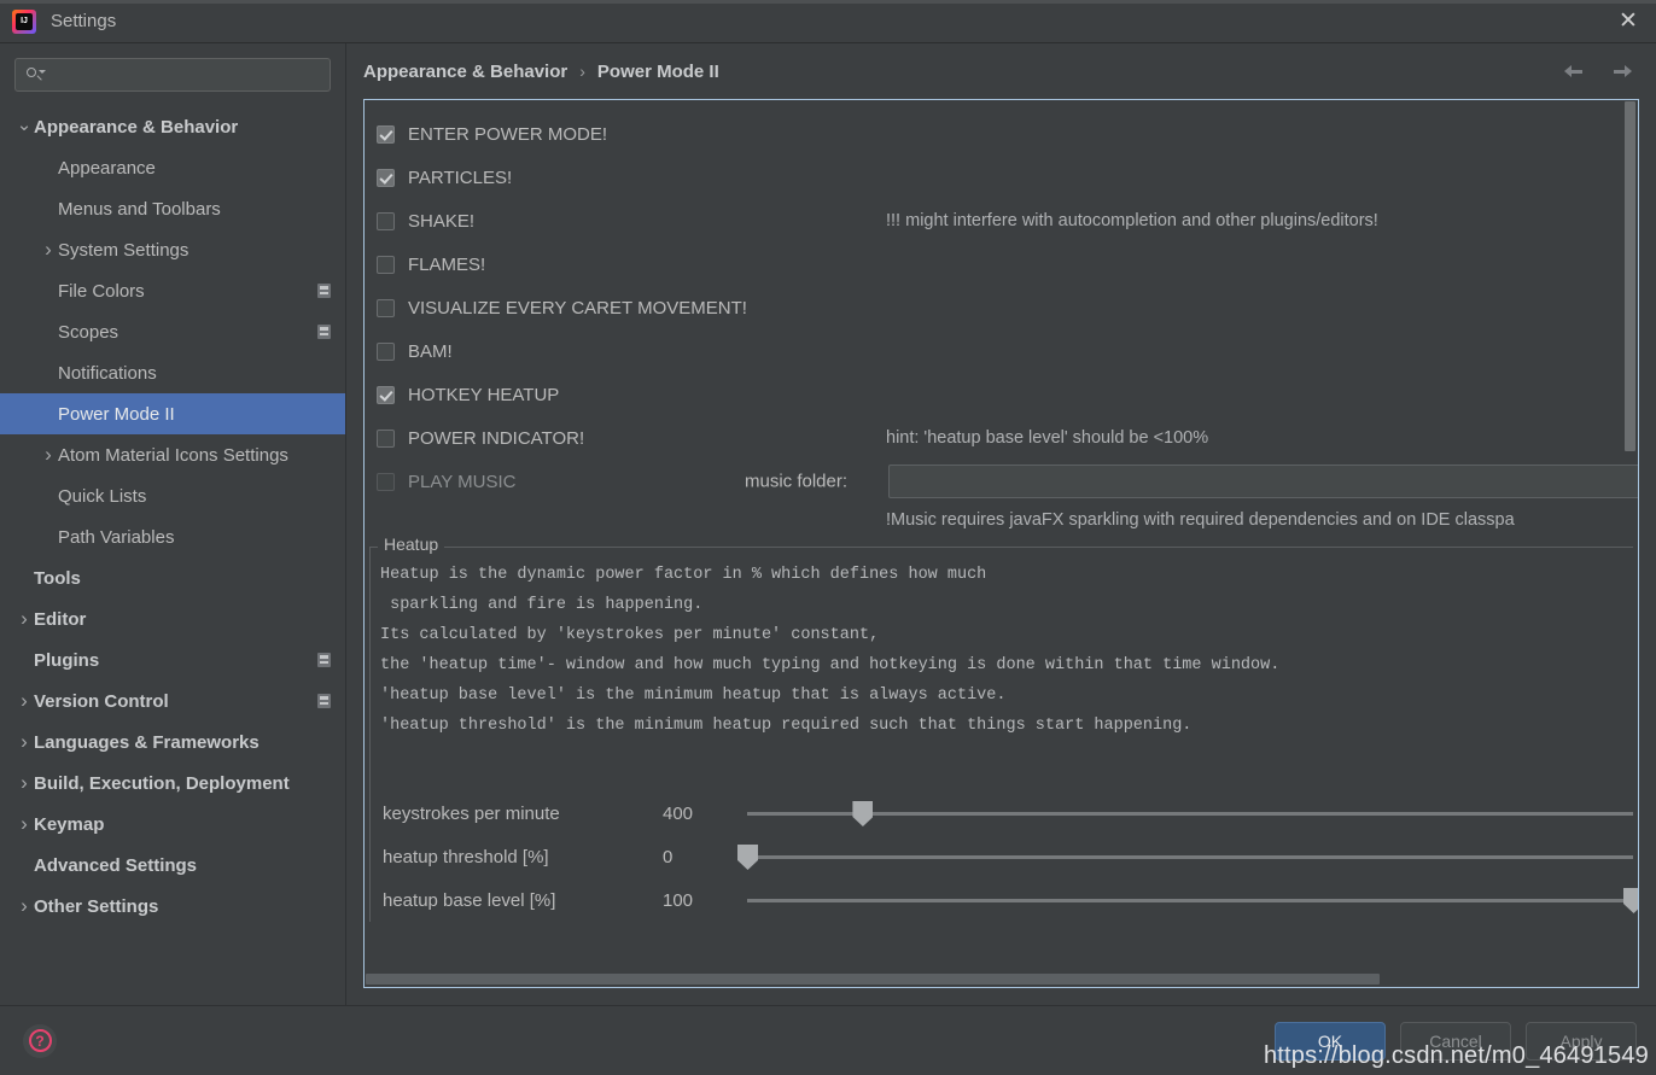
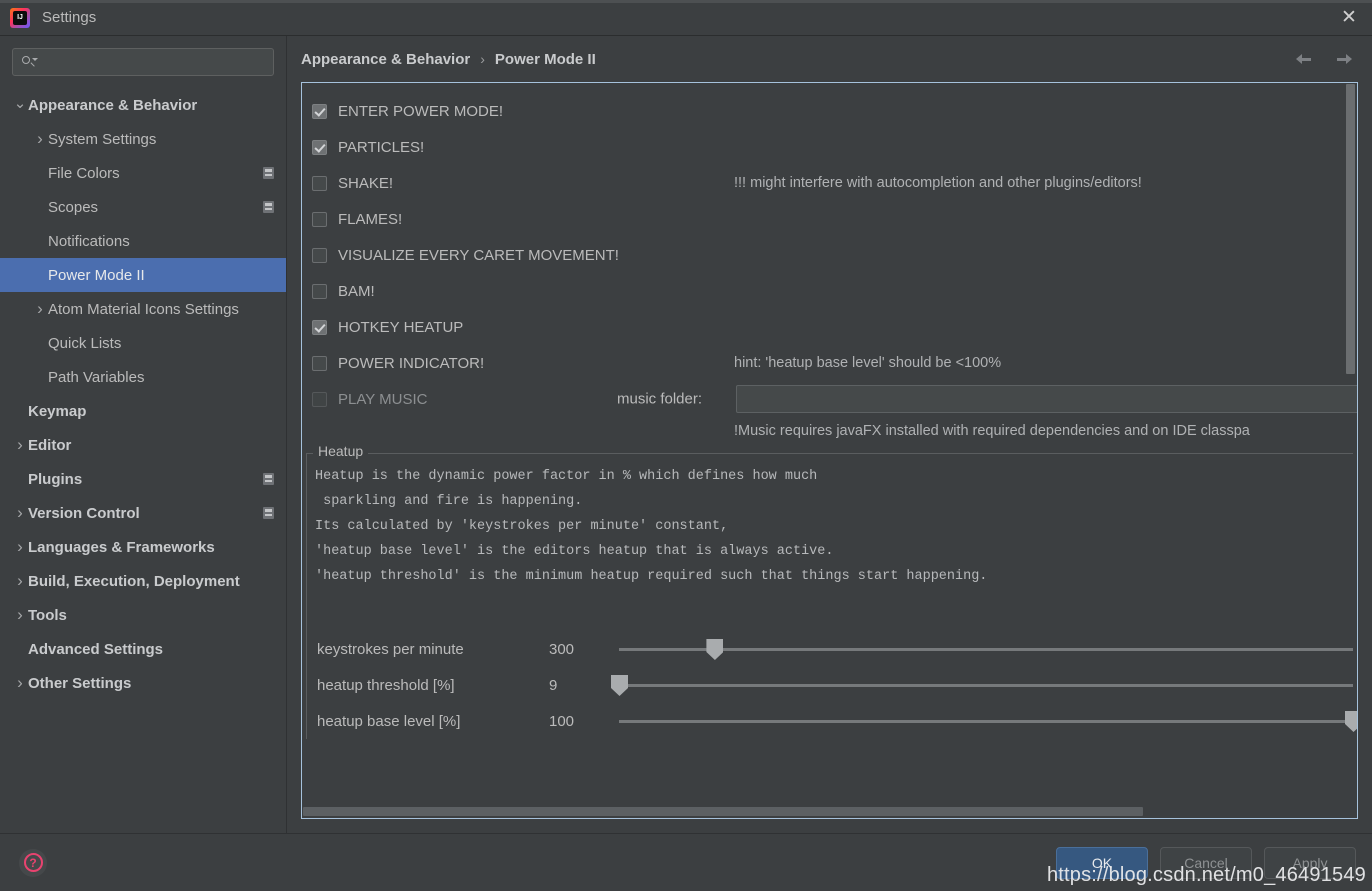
  Settings
  ✕
  ⌄
  Appearance & Behavior
- Appearance
- Menus and Toolbars
  ›
  System Settings
  File Colors
  Scopes
  Notifications
  Power Mode II
  ›
  Atom Material Icons Settings
  Quick Lists
  Path Variables
- Tools
+ Keymap
  ›
  Editor
  Plugins
  ›
  Version Control
  ›
  Languages & Frameworks
  ›
  Build, Execution, Deployment
  ›
- Keymap
+ Tools
  Advanced Settings
  ›
  Other Settings
  Appearance & Behavior
  ›
  Power Mode II
  ENTER POWER MODE!
  PARTICLES!
  SHAKE!
  !!! might interfere with autocompletion and other plugins/editors!
  FLAMES!
  VISUALIZE EVERY CARET MOVEMENT!
  BAM!
  HOTKEY HEATUP
  POWER INDICATOR!
  hint: 'heatup base level' should be <100%
  PLAY MUSIC
  music folder:
- !Music requires javaFX sparkling with required dependencies and on IDE classpa
+ !Music requires javaFX installed with required dependencies and on IDE classpa
  Heatup
  Heatup is the dynamic power factor in % which defines how much
  sparkling and fire is happening.
  Its calculated by 'keystrokes per minute' constant,
- the 'heatup time'- window and how much typing and hotkeying is done within that time window.
- 'heatup base level' is the minimum heatup that is always active.
+ 'heatup base level' is the editors heatup that is always active.
  'heatup threshold' is the minimum heatup required such that things start happening.
  keystrokes per minute
- 400
+ 300
  heatup threshold [%]
- 0
+ 9
  heatup base level [%]
  100
  ?
  OK
  Cancel
  Apply
  https://blog.csdn.net/m0_46491549
